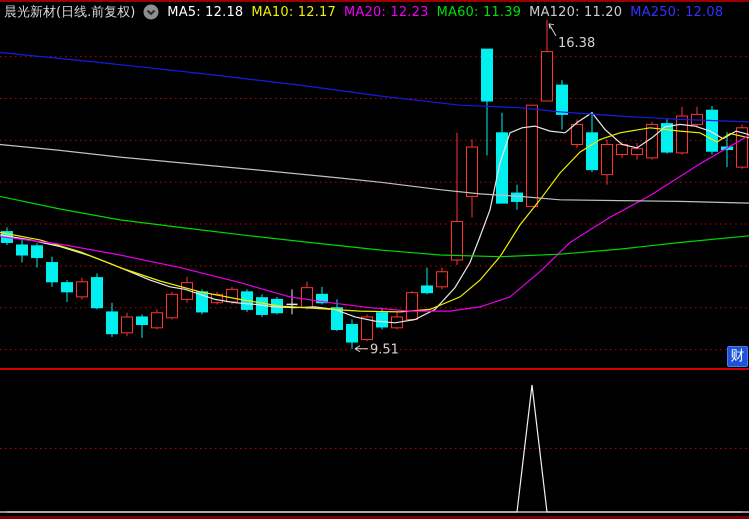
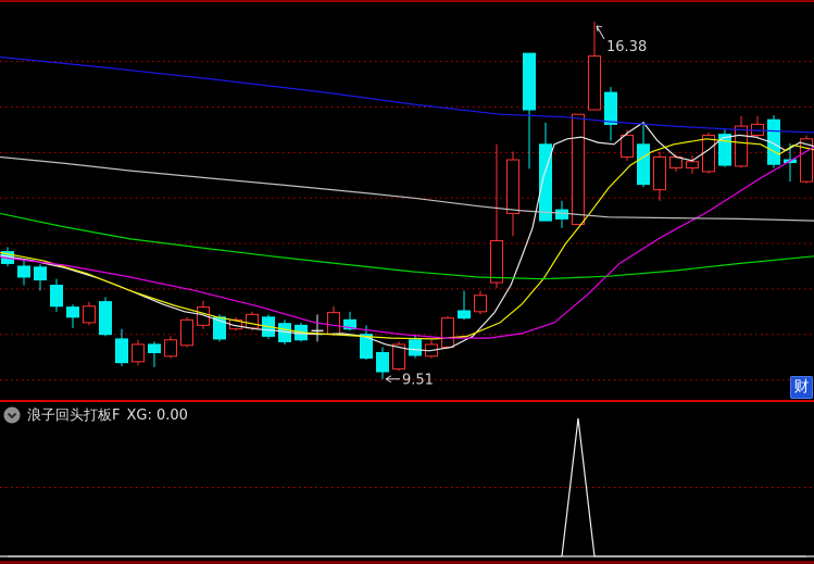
- 晨光新材(日线.前复权)
- MA5: 12.18
- MA10: 12.17
- MA20: 12.23
- MA60: 11.39
- MA120: 11.20
- MA250: 12.08
  16.38
  9.51
+ 浪子回头打板F
+ XG: 0.00
  财
